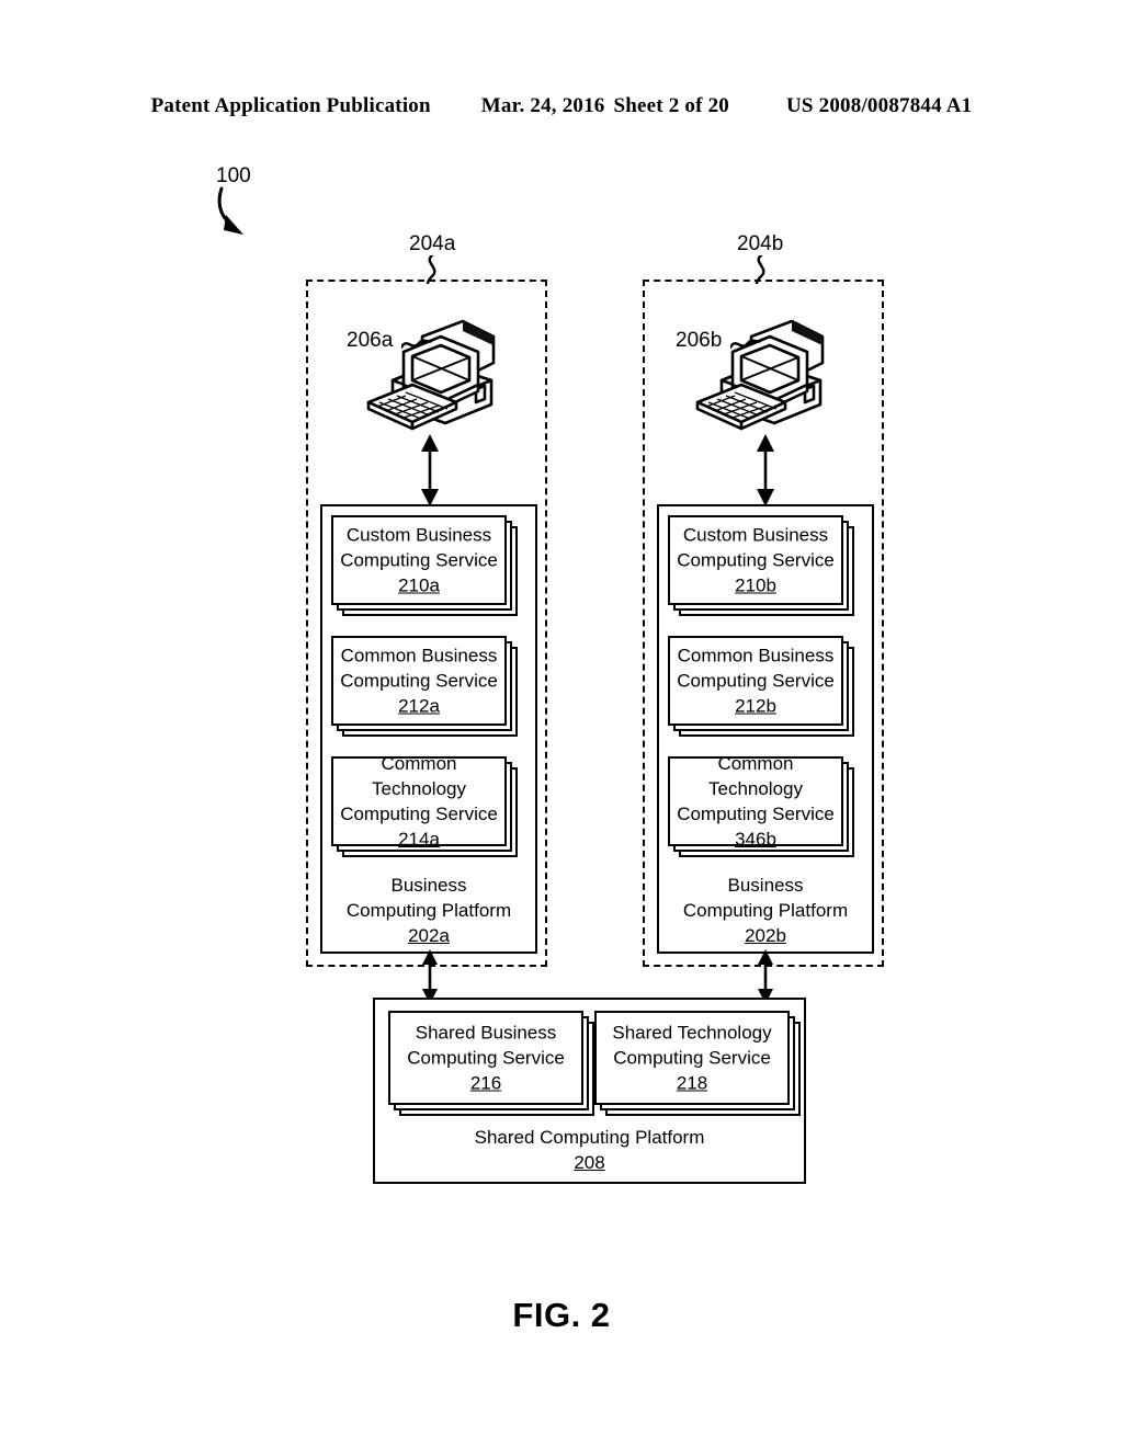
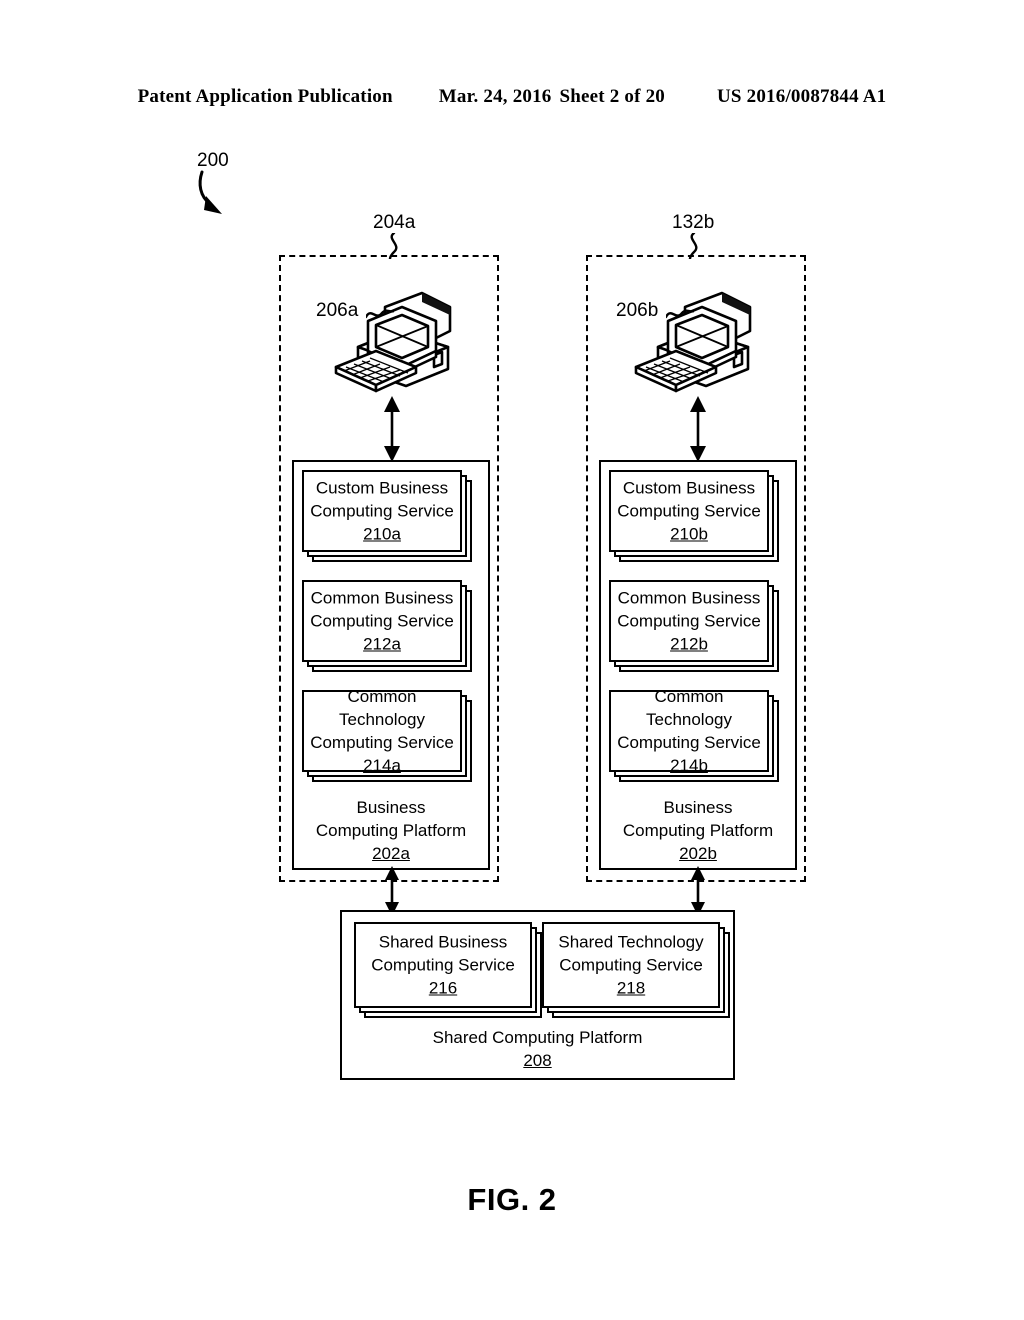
  Patent Application Publication
  Mar. 24, 2016
  Sheet 2 of 20
- US 2008/0087844 A1
+ US 2016/0087844 A1
- 100
+ 200
  204a
- 204b
+ 132b
  206a
  206b
  Custom Business
  Computing Service
  210a
  Common Business
  Computing Service
  212a
  Common Technology
  Computing Service
  214a
  Business
  Computing Platform
  202a
  Custom Business
  Computing Service
  210b
  Common Business
  Computing Service
  212b
  Common Technology
  Computing Service
- 346b
+ 214b
  Business
  Computing Platform
  202b
  Shared Business
  Computing Service
  216
  Shared Technology
  Computing Service
  218
  Shared Computing Platform
  208
  FIG. 2
